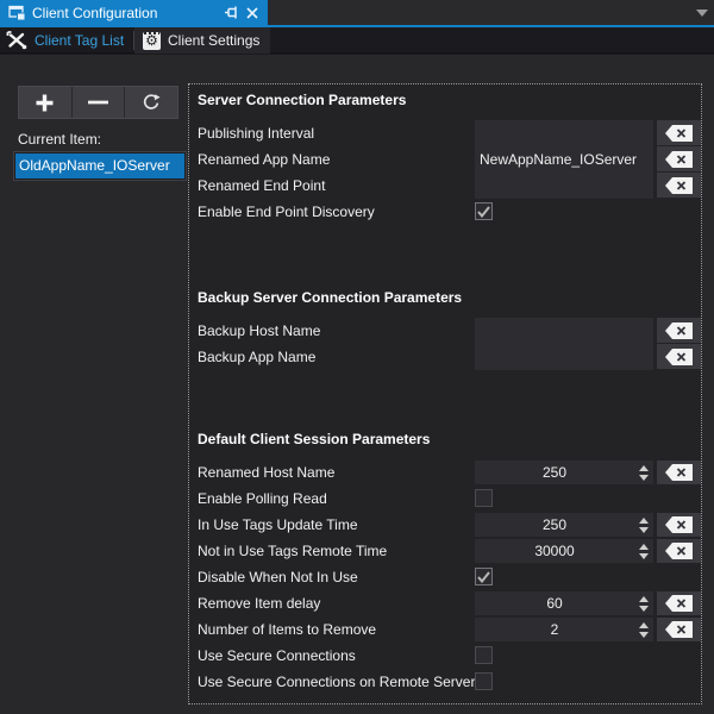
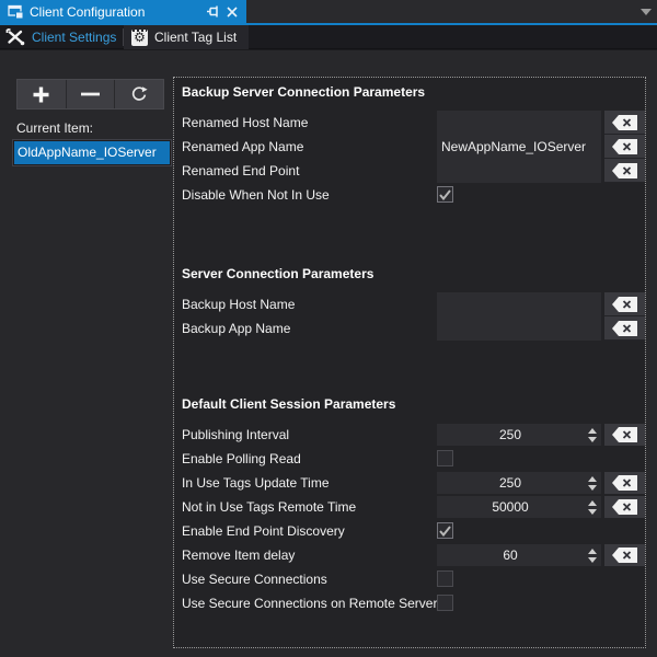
  Client Configuration
- Client Tag List
+ Client Settings
  ⚙
- Client Settings
+ Client Tag List
  Current Item:
  OldAppName_IOServer
- Server Connection Parameters
+ Backup Server Connection Parameters
- Publishing Interval
+ Renamed Host Name
  Renamed App Name
  NewAppName_IOServer
  Renamed End Point
- Enable End Point Discovery
+ Disable When Not In Use
- Backup Server Connection Parameters
+ Server Connection Parameters
  Backup Host Name
  Backup App Name
  Default Client Session Parameters
- Renamed Host Name
+ Publishing Interval
  250
  Enable Polling Read
  In Use Tags Update Time
  250
  Not in Use Tags Remote Time
- 30000
+ 50000
- Disable When Not In Use
+ Enable End Point Discovery
  Remove Item delay
  60
- Number of Items to Remove
- 2
  Use Secure Connections
  Use Secure Connections on Remote Server
